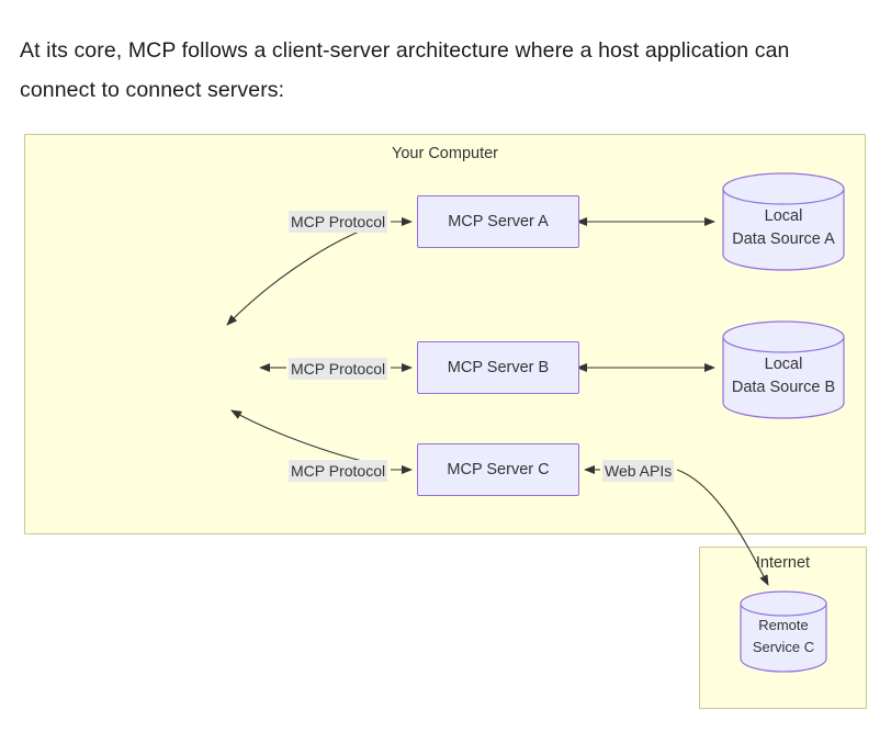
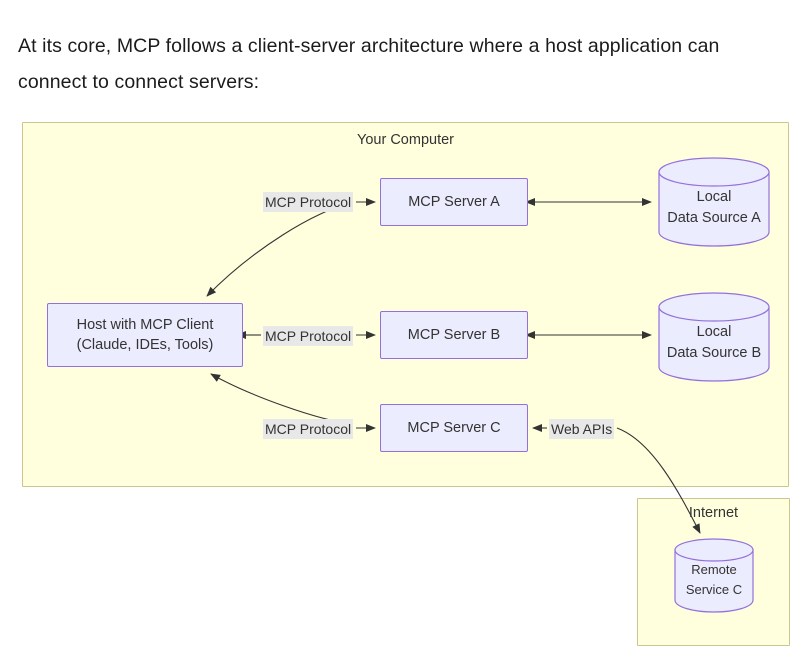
  At its core, MCP follows a client-server architecture where a host application can connect to connect servers:
  Your Computer
  Internet
+ Host with MCP Client
+ (Claude, IDEs, Tools)
  MCP Server A
  MCP Server B
  MCP Server C
  Local
  Data Source A
  Local
  Data Source B
  Remote
  Service C
  MCP Protocol
  MCP Protocol
  MCP Protocol
  Web APIs
